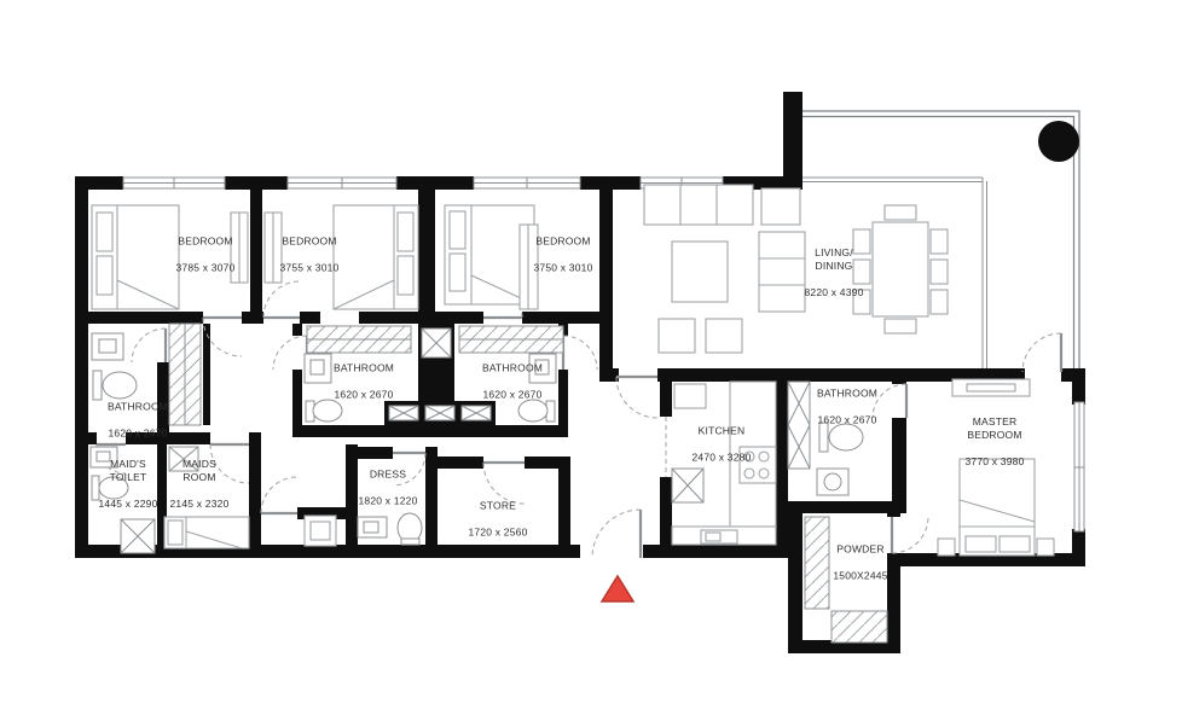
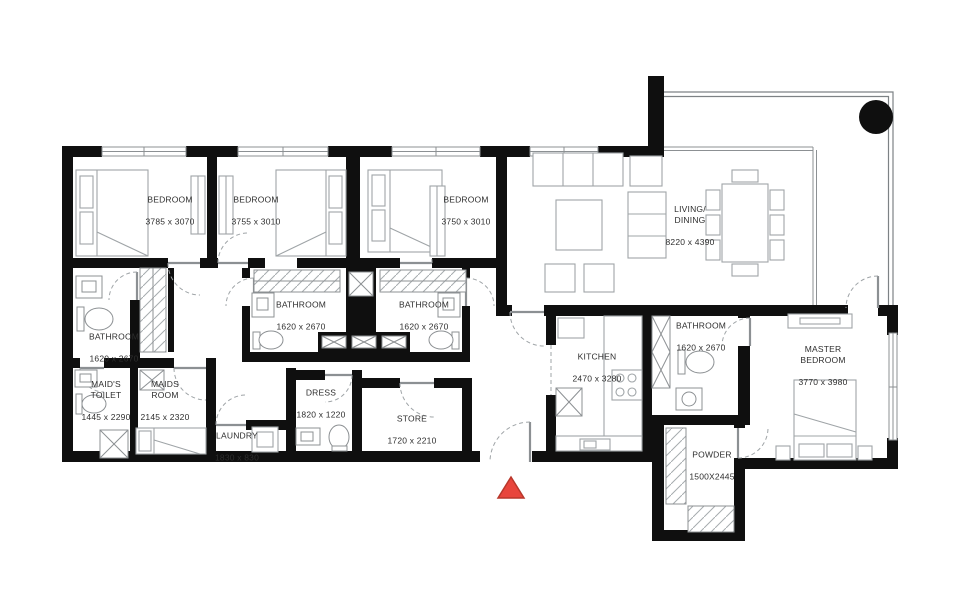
  BEDROOM
  3785 x 3070
  BEDROOM
  3755 x 3010
  BEDROOM
  3750 x 3010
  LIVING/
  DINING
  8220 x 4390
  BATHROOM
  1620 x 2670
  BATHROOM
  1620 x 2670
  BATHROOM
  1620 x 2670
  MAID'S
  TOILET
  1445 x 2290
  MAIDS
  ROOM
  2145 x 2320
+ LAUNDRY
+ 1830 x 830
  DRESS
  1820 x 1220
  STORE
- 1720 x 2560
+ 1720 x 2210
  KITCHEN
  2470 x 3280
  BATHROOM
  1620 x 2670
  POWDER
  1500X2445
  MASTER
  BEDROOM
  3770 x 3980
